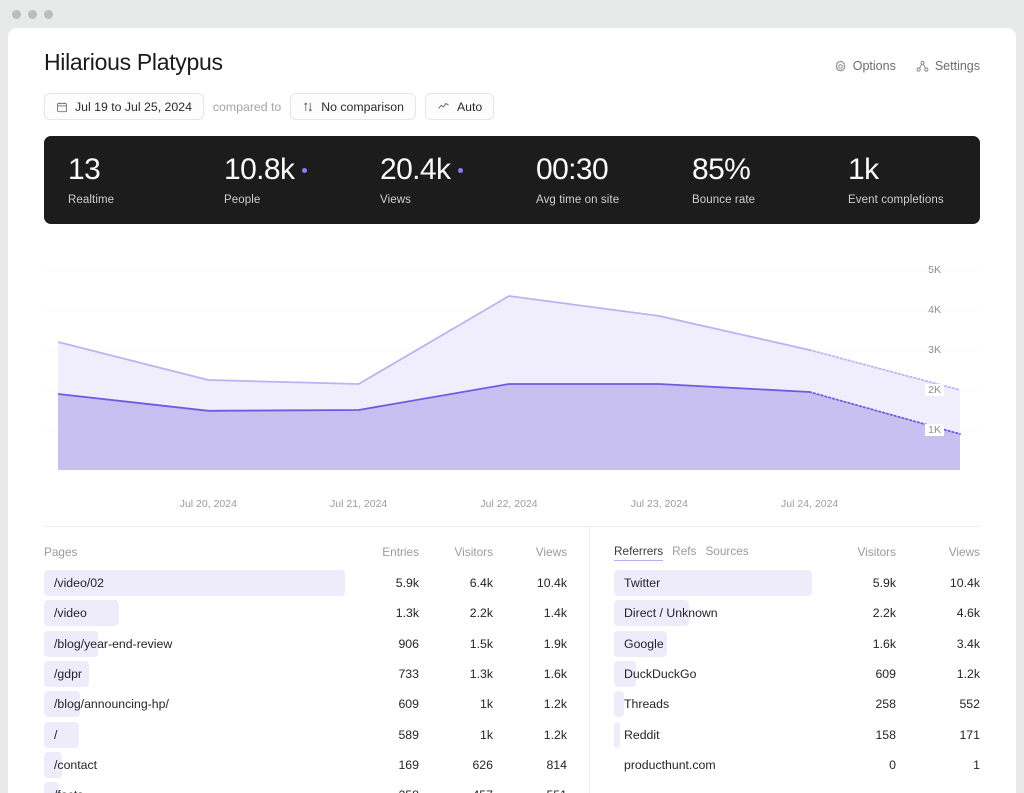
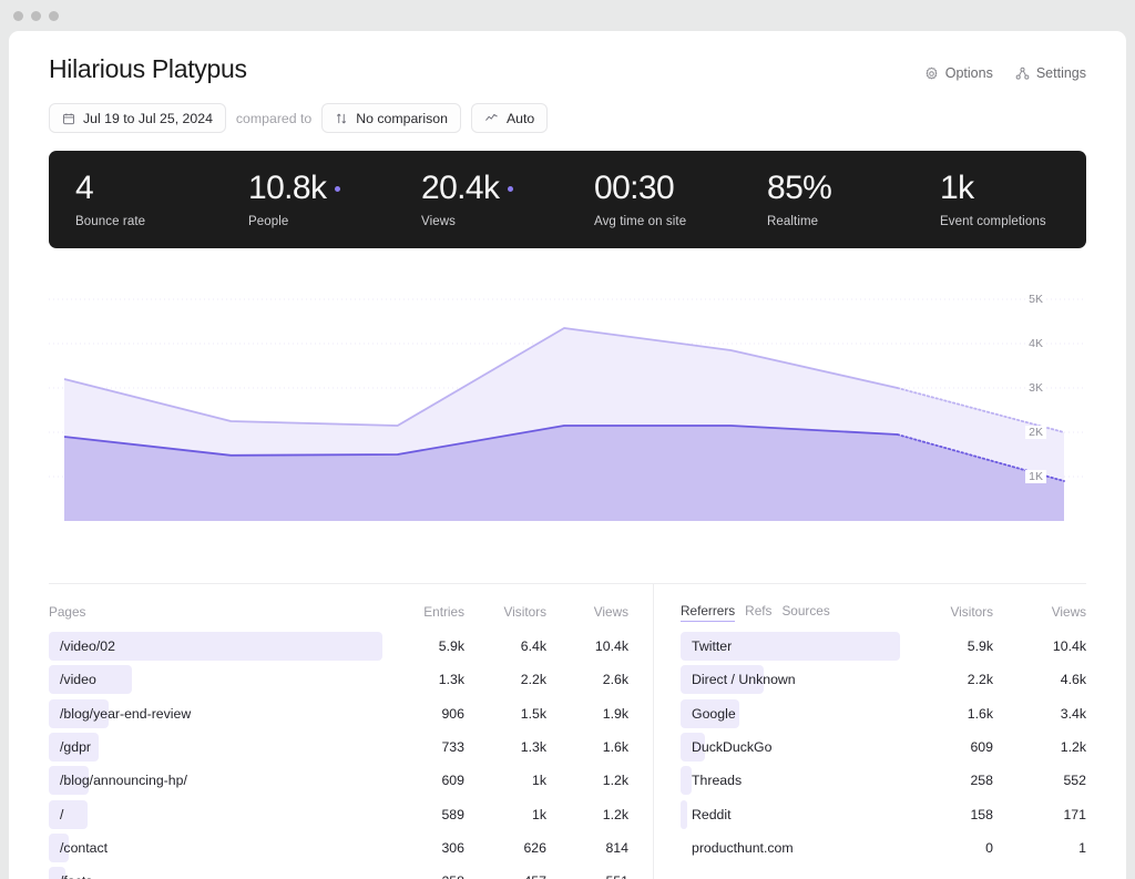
  Hilarious Platypus
  Options
  Settings
  Jul 19 to Jul 25, 2024
  compared to
  No comparison
  Auto
- 13
+ 4
- Realtime
+ Bounce rate
  10.8k
  People
  20.4k
  Views
  00:30
  Avg time on site
  85%
- Bounce rate
+ Realtime
  1k
  Event completions
  1K
  2K
  3K
  4K
  5K
- Jul 20, 2024
- Jul 21, 2024
- Jul 22, 2024
- Jul 23, 2024
- Jul 24, 2024
  Pages
  Entries
  Visitors
  Views
  /video/02
  5.9k
  6.4k
  10.4k
  /video
  1.3k
  2.2k
- 1.4k
+ 2.6k
  /blog/year-end-review
  906
  1.5k
  1.9k
  /gdpr
  733
  1.3k
  1.6k
  /blog/announcing-hp/
  609
  1k
  1.2k
  /
  589
  1k
  1.2k
  /contact
- 169
+ 306
  626
  814
  Referrers
  Refs
  Sources
  Visitors
  Views
  Twitter
  5.9k
  10.4k
  Direct / Unknown
  2.2k
  4.6k
  Google
  1.6k
  3.4k
  DuckDuckGo
  609
  1.2k
  Threads
  258
  552
  Reddit
  158
  171
  producthunt.com
  0
  1
